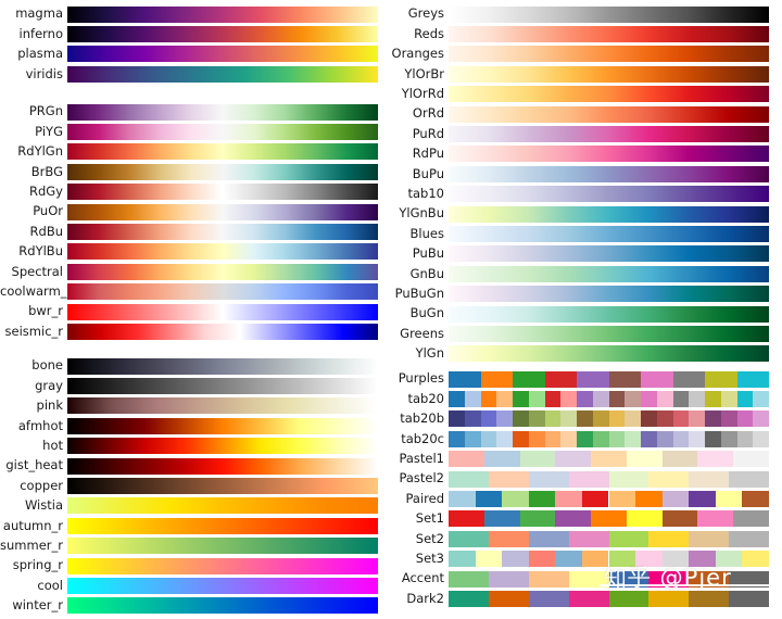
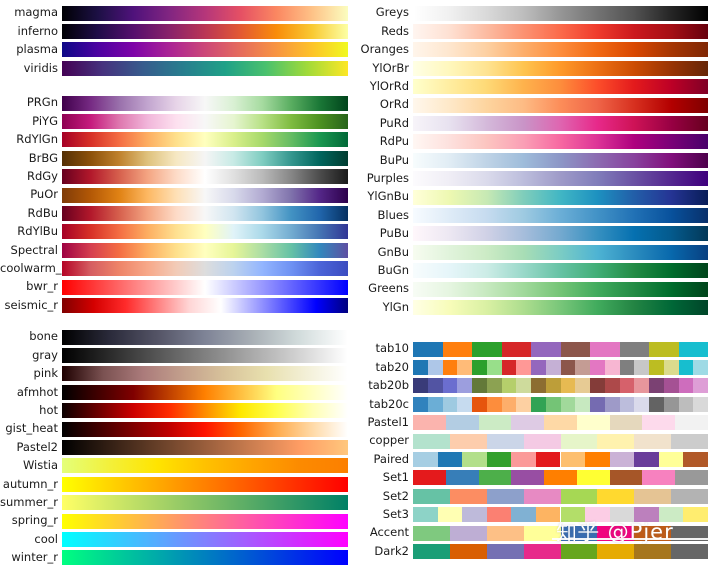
  magma
  inferno
  plasma
  viridis
  PRGn
  PiYG
  RdYlGn
  BrBG
  RdGy
  PuOr
  RdBu
  RdYlBu
  Spectral
  coolwarm_
  bwr_r
  seismic_r
  bone
  gray
  pink
  afmhot
  hot
  gist_heat
- copper
+ Pastel2
  Wistia
  autumn_r
  summer_r
  spring_r
  cool
  winter_r
  Greys
  Reds
  Oranges
  YlOrBr
  YlOrRd
  OrRd
  PuRd
  RdPu
  BuPu
- tab10
+ Purples
  YlGnBu
  Blues
  PuBu
  GnBu
- PuBuGn
  BuGn
  Greens
  YlGn
- Purples
+ tab10
  tab20
  tab20b
  tab20c
  Pastel1
- Pastel2
+ copper
  Paired
  Set1
  Set2
  Set3
  Accent
  Dark2
  知乎 @Pjer
